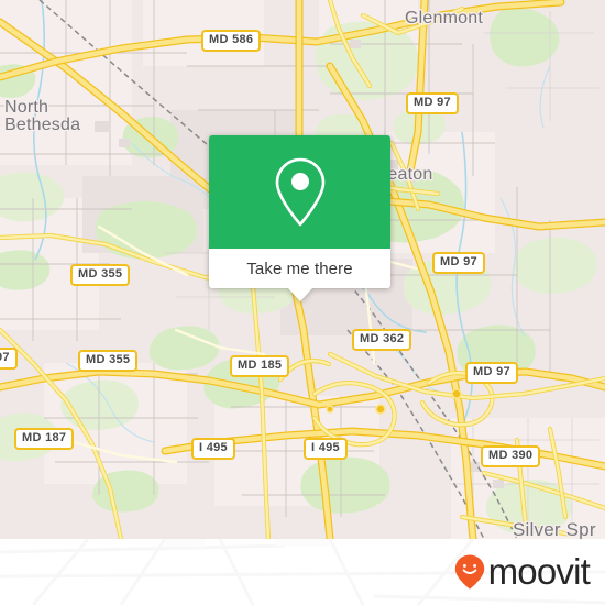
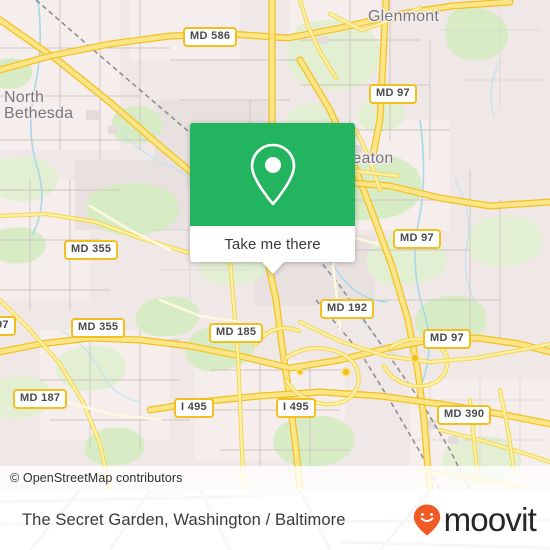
  Glenmont
  North
  Bethesda
  eaton
- Silver Spr
  MD 586
  MD 97
  MD 355
  MD 97
- MD 362
+ MD 192
  MD 355
  MD 185
  MD 97
  MD 187
  I 495
  I 495
  MD 390
  Take me there
+ © OpenStreetMap contributors
+ The Secret Garden, Washington / Baltimore
  moovit
